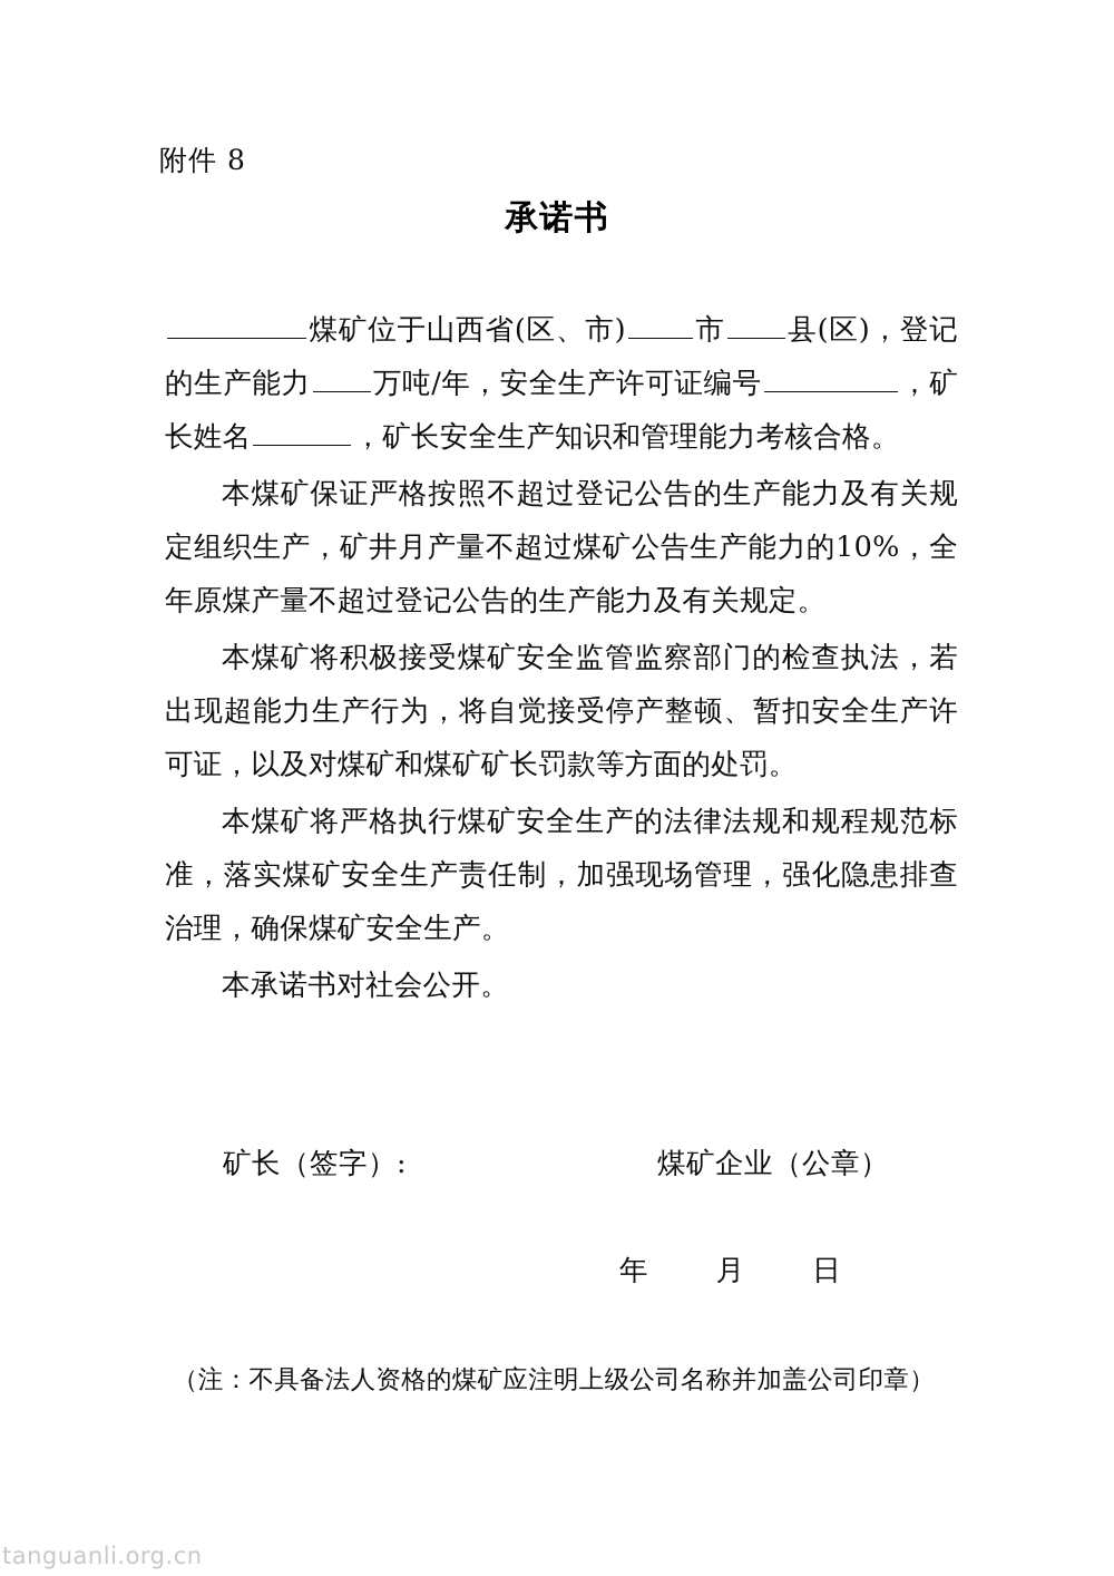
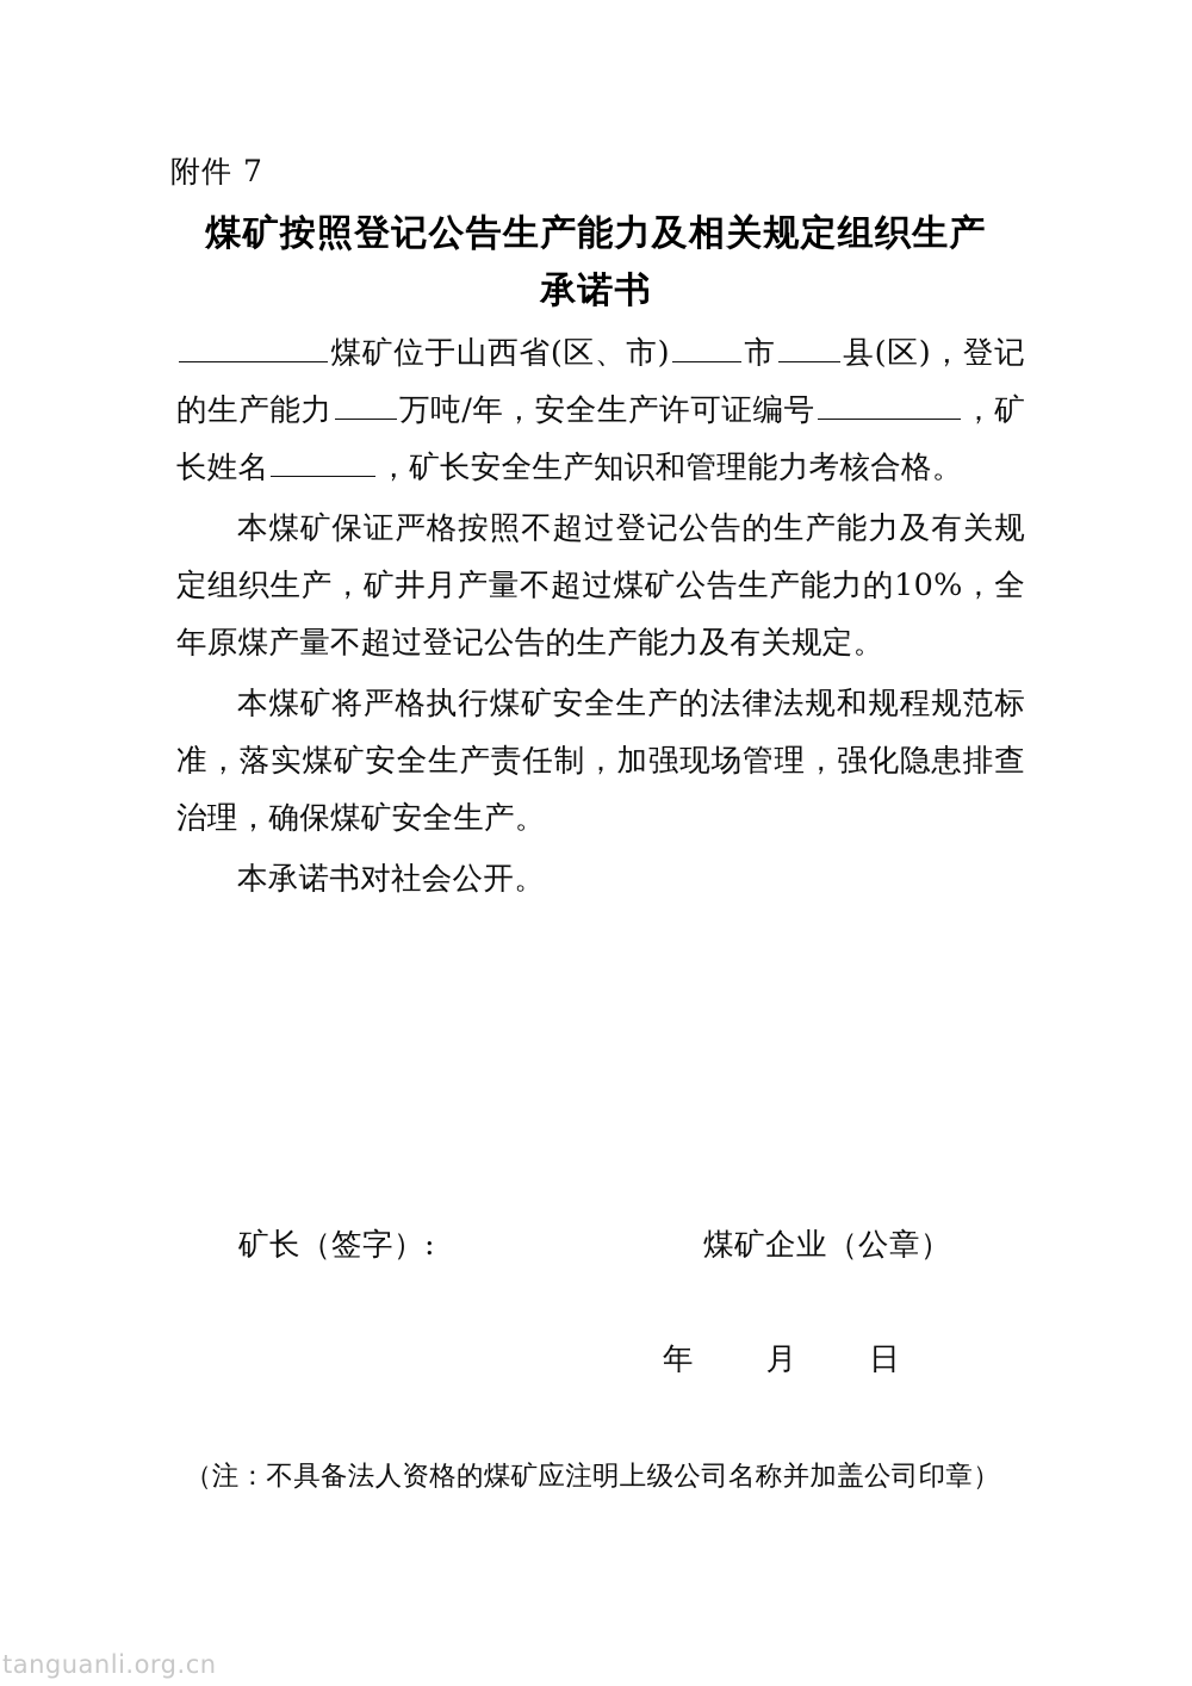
- 附件 8
+ 附件 7
+ 煤矿按照登记公告生产能力及相关规定组织生产
  承诺书
  煤矿位于山西省(区、市) 市 县(区)，登记的生产能力 万吨/年，安全生产许可证编号 ，矿长姓名 ，矿长安全生产知识和管理能力考核合格。
  本煤矿保证严格按照不超过登记公告的生产能力及有关规定组织生产，矿井月产量不超过煤矿公告生产能力的10%，全年原煤产量不超过登记公告的生产能力及有关规定。
- 本煤矿将积极接受煤矿安全监管监察部门的检查执法，若出现超能力生产行为，将自觉接受停产整顿、暂扣安全生产许可证，以及对煤矿和煤矿矿长罚款等方面的处罚。
  本煤矿将严格执行煤矿安全生产的法律法规和规程规范标准，落实煤矿安全生产责任制，加强现场管理，强化隐患排查治理，确保煤矿安全生产。
  本承诺书对社会公开。
  矿长（签字）:
  煤矿企业（公章）
  年 月 日
  （注：不具备法人资格的煤矿应注明上级公司名称并加盖公司印章）
  tanguanli.org.cn
